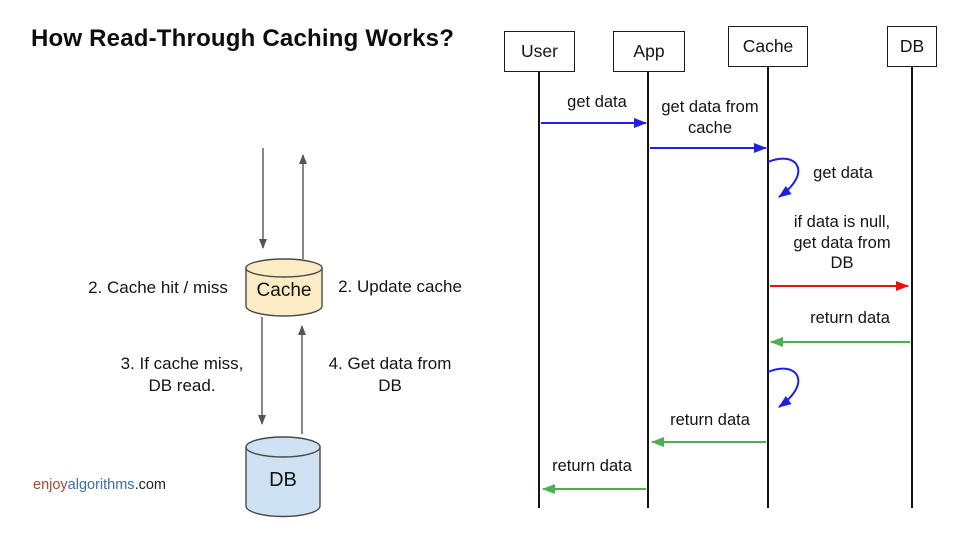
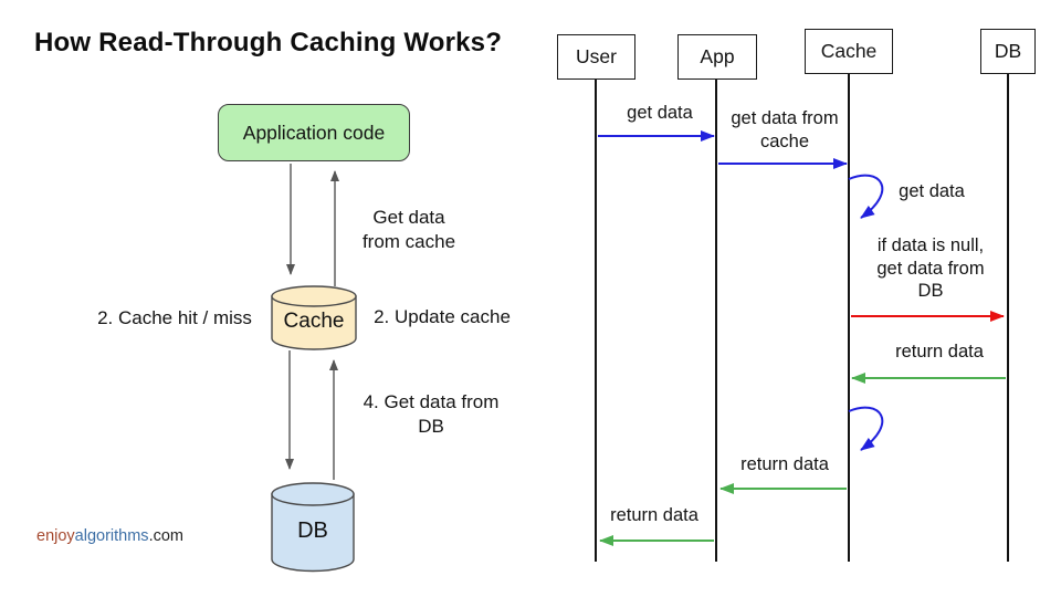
  How Read-Through Caching Works?
  Cache
  DB
+ Application code
+ Get data
+ from cache
  2. Cache hit / miss
  2. Update cache
- 3. If cache miss,
- DB read.
  4. Get data from
  DB
  enjoyalgorithms.com
  User
  App
  Cache
  DB
  get data
  get data from
  cache
  get data
  if data is null,
  get data from
  DB
  return data
  return data
  return data
